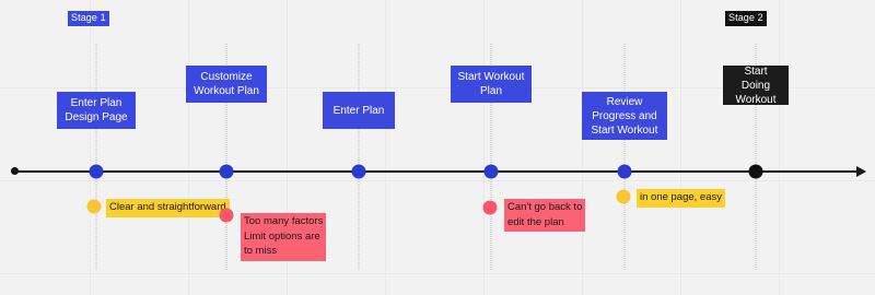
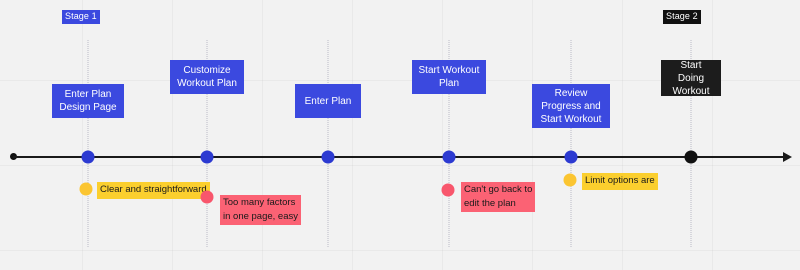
  Stage 1
  Stage 2
  Enter Plan
  Design Page
  Customize
  Workout Plan
  Enter Plan
  Start Workout
  Plan
  Review
  Progress and
  Start Workout
  Start Doing
  Workout
  Clear and straightforward
  Too many factors
- Limit options are
+ in one page, easy
- to miss
  Can't go back to
  edit the plan
- in one page, easy
+ Limit options are
